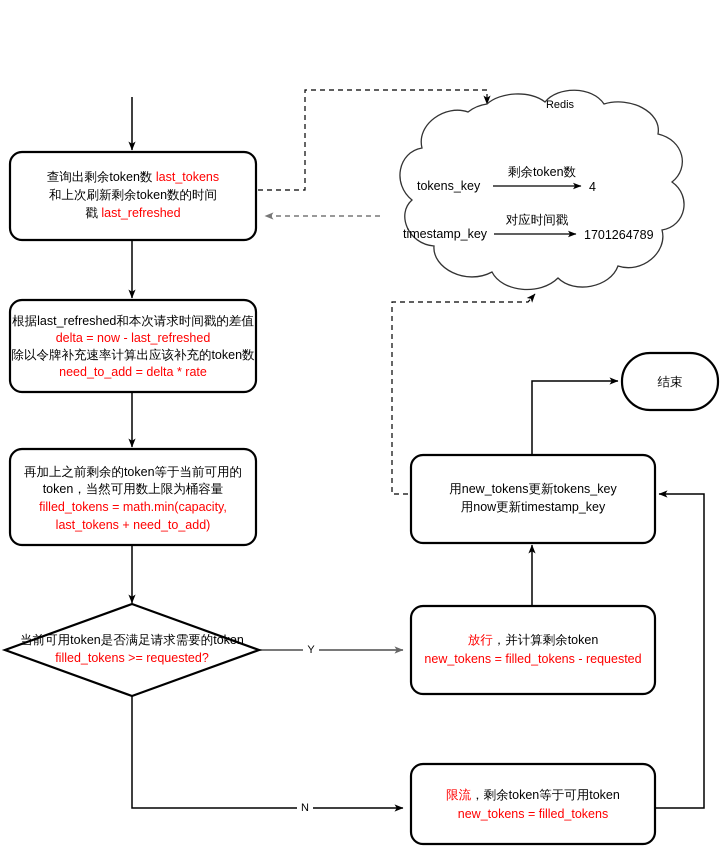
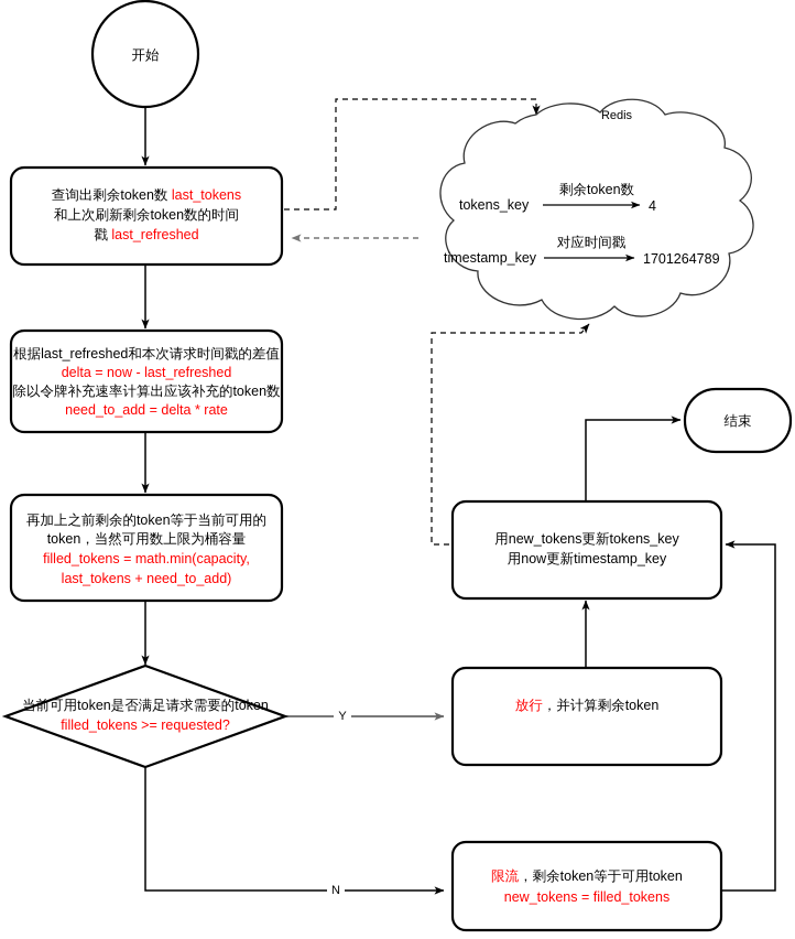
+ 开始
  查询出剩余token数 last_tokens
  和上次刷新剩余token数的时间
  戳 last_refreshed
  根据last_refreshed和本次请求时间戳的差值
  delta = now - last_refreshed
  除以令牌补充速率计算出应该补充的token数
  need_to_add = delta * rate
  再加上之前剩余的token等于当前可用的
  token，当然可用数上限为桶容量
  filled_tokens = math.min(capacity,
  last_tokens + need_to_add)
  当前可用token是否满足请求需要的token
  filled_tokens >= requested?
  用new_tokens更新tokens_key
  用now更新timestamp_key
  放行，并计算剩余token
- new_tokens = filled_tokens - requested
  限流，剩余token等于可用token
  new_tokens = filled_tokens
  结束
  Redis
  tokens_key
  剩余token数
  4
  timestamp_key
  对应时间戳
  1701264789
  Y
  N
